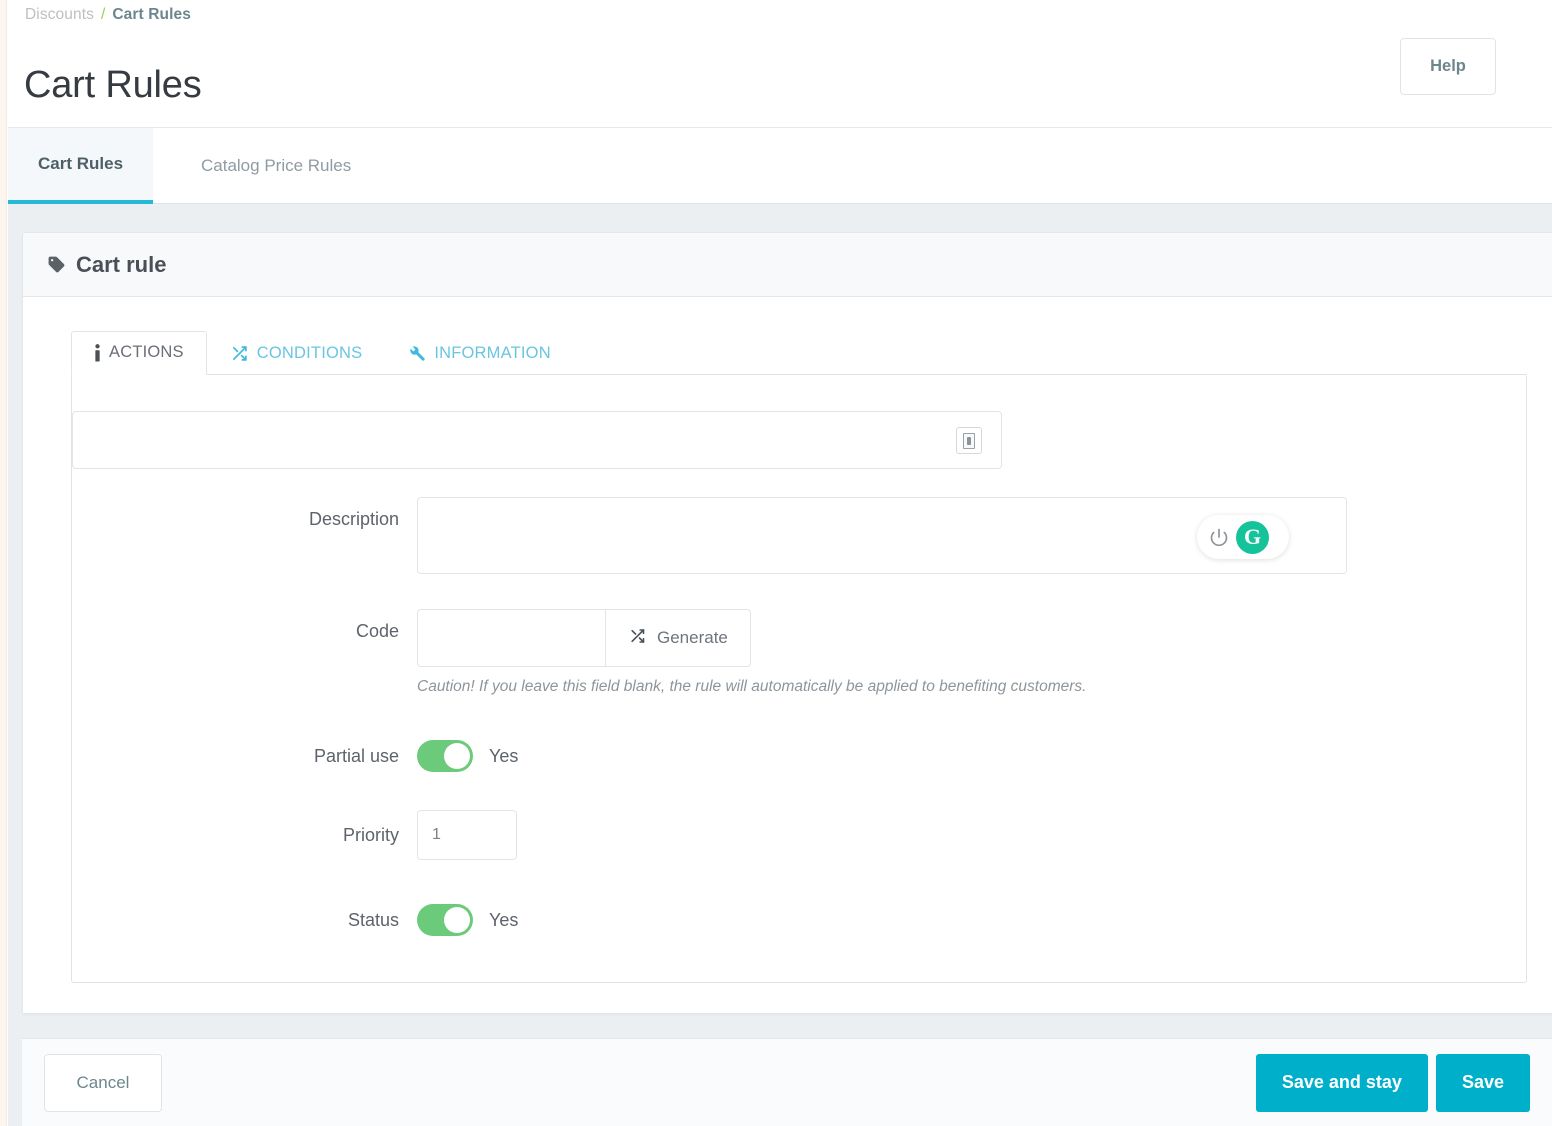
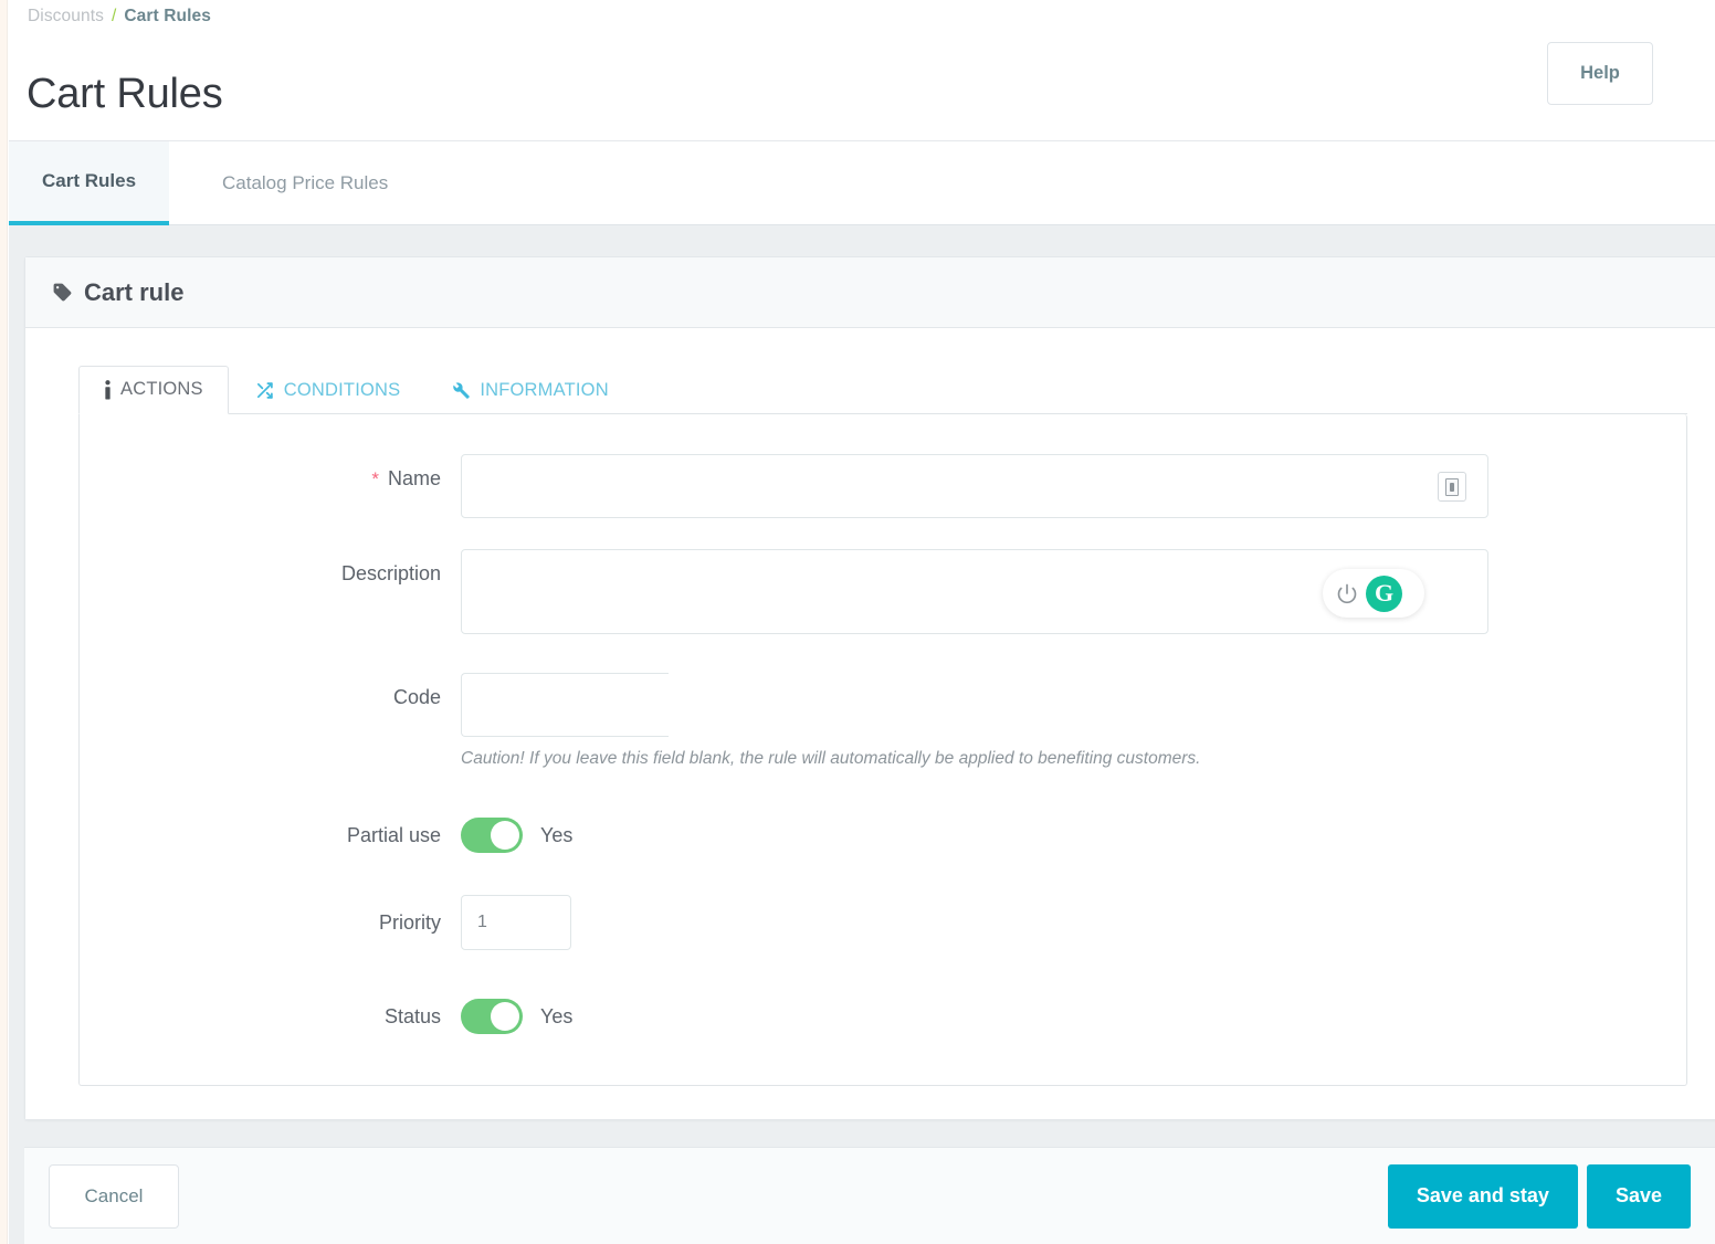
  Discounts / Cart Rules
  Cart Rules
  Help
  Cart Rules
  Catalog Price Rules
  Cart rule
  ACTIONS
  CONDITIONS
  INFORMATION
+ * Name
  Description
  G
  Code
- Generate
  Caution! If you leave this field blank, the rule will automatically be applied to benefiting customers.
  Partial use
  Yes
  Priority
  1
  Status
  Yes
  Cancel
  Save and stay
  Save
